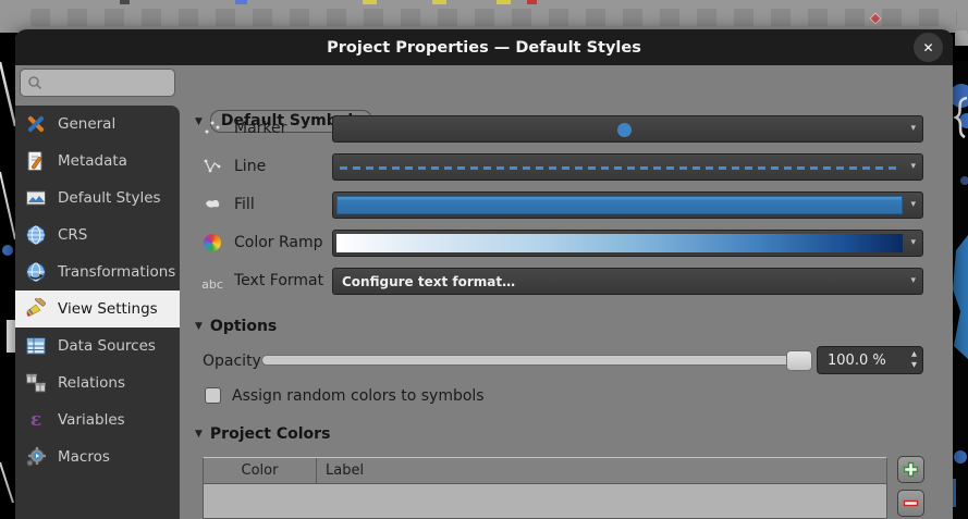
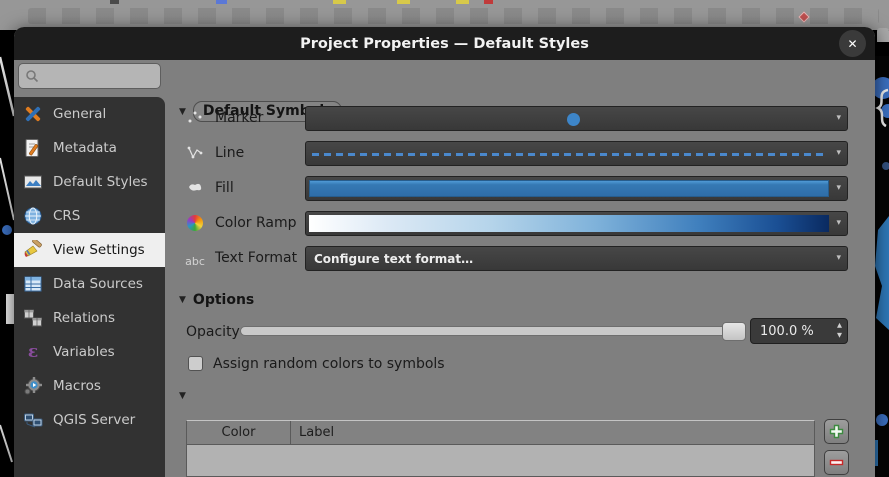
  Project Properties — Default Styles
  ✕
  General
  Metadata
  Default Styles
  CRS
- Transformations
  View Settings
  Data Sources
  Relations
  ε
  Variables
  Macros
+ QGIS Server
  ▼
  Default Sym
  Marker
  ▾
  Line
  ▾
  Fill
  ▾
  Color Ramp
  ▾
  abc
  Text Format
  Configure text format…
  ▾
  ▼
  Options
  Opacity
  100.0 %
  ▲
  ▼
  Assign random colors to symbols
  ▼
- Project Colors
  Color
  Label
